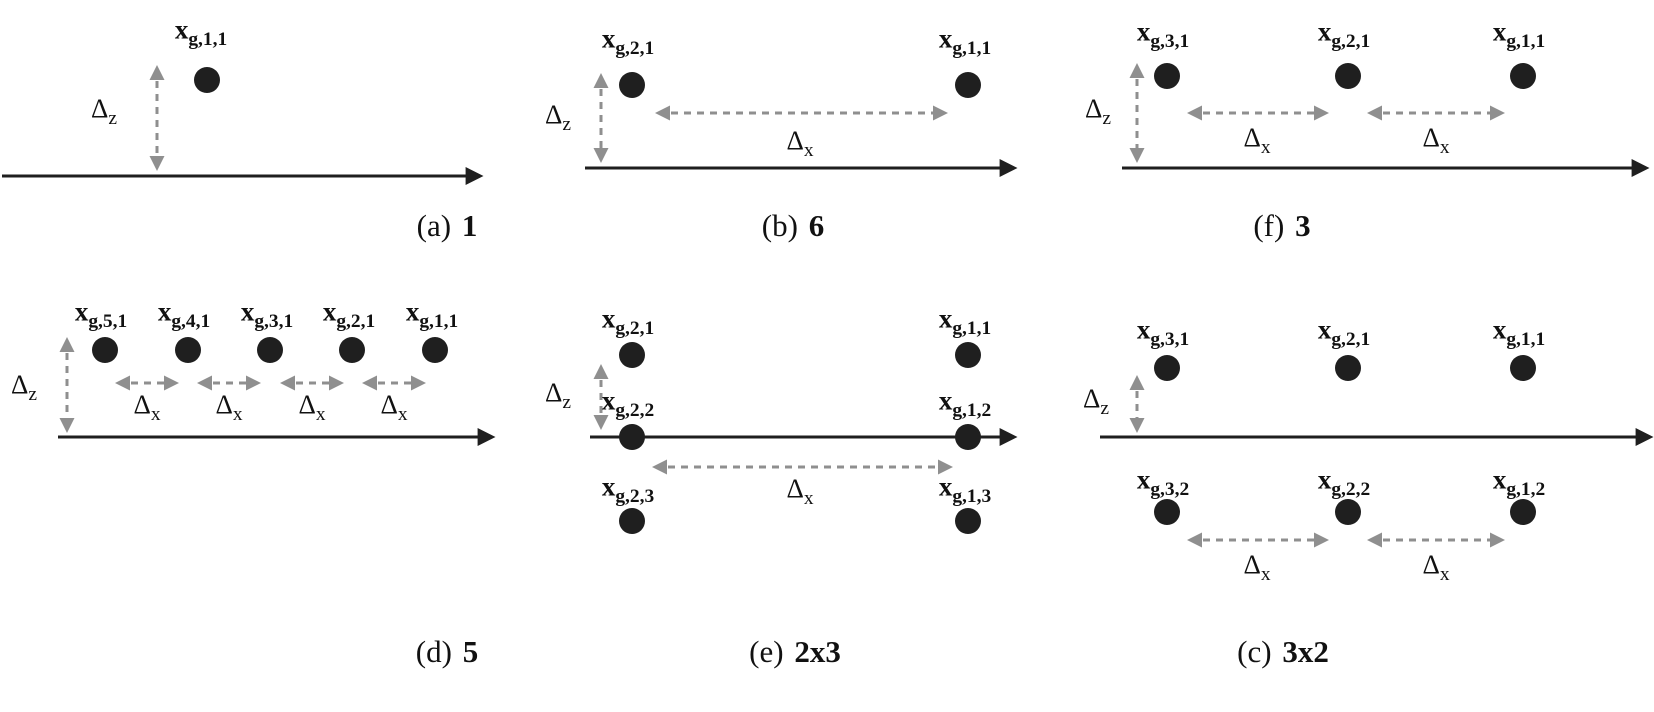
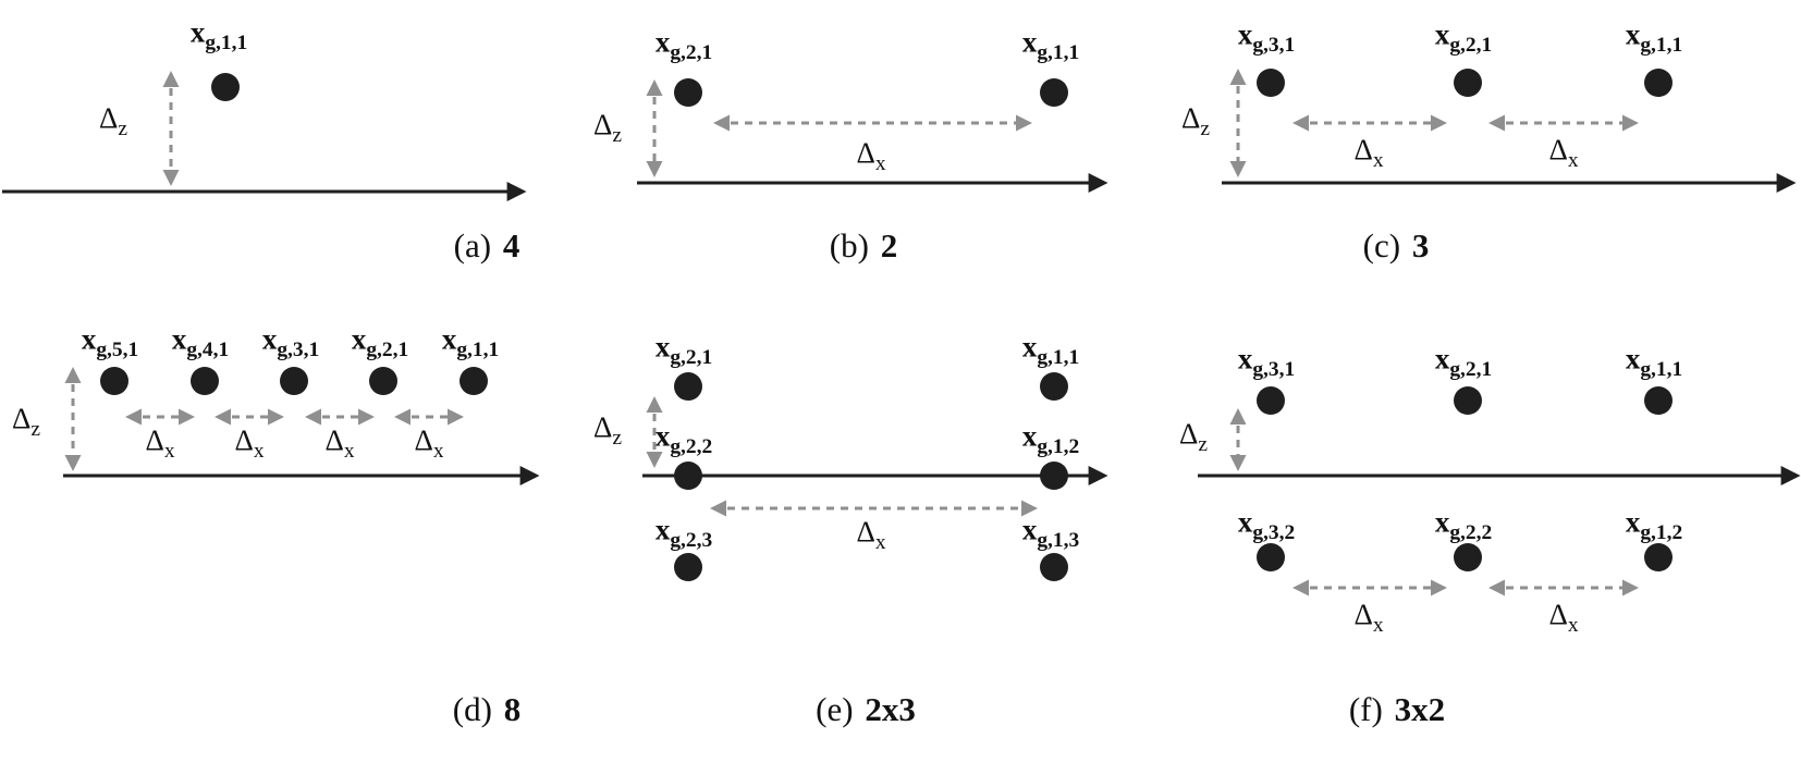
  Δz
  xg,1,1
  Δz
  Δx
  xg,2,1
  xg,1,1
  Δz
  Δx
  Δx
  xg,3,1
  xg,2,1
  xg,1,1
  Δz
  Δx
  Δx
  Δx
  Δx
  xg,5,1
  xg,4,1
  xg,3,1
  xg,2,1
  xg,1,1
  Δz
  Δx
  xg,2,1
  xg,1,1
  xg,2,2
  xg,1,2
  xg,2,3
  xg,1,3
  Δz
  Δx
  Δx
  xg,3,1
  xg,2,1
  xg,1,1
  xg,3,2
  xg,2,2
  xg,1,2
- (a) 1
+ (a) 4
- (b) 6
+ (b) 2
- (f) 3
+ (c) 3
- (d) 5
+ (d) 8
  (e) 2x3
- (c) 3x2
+ (f) 3x2
